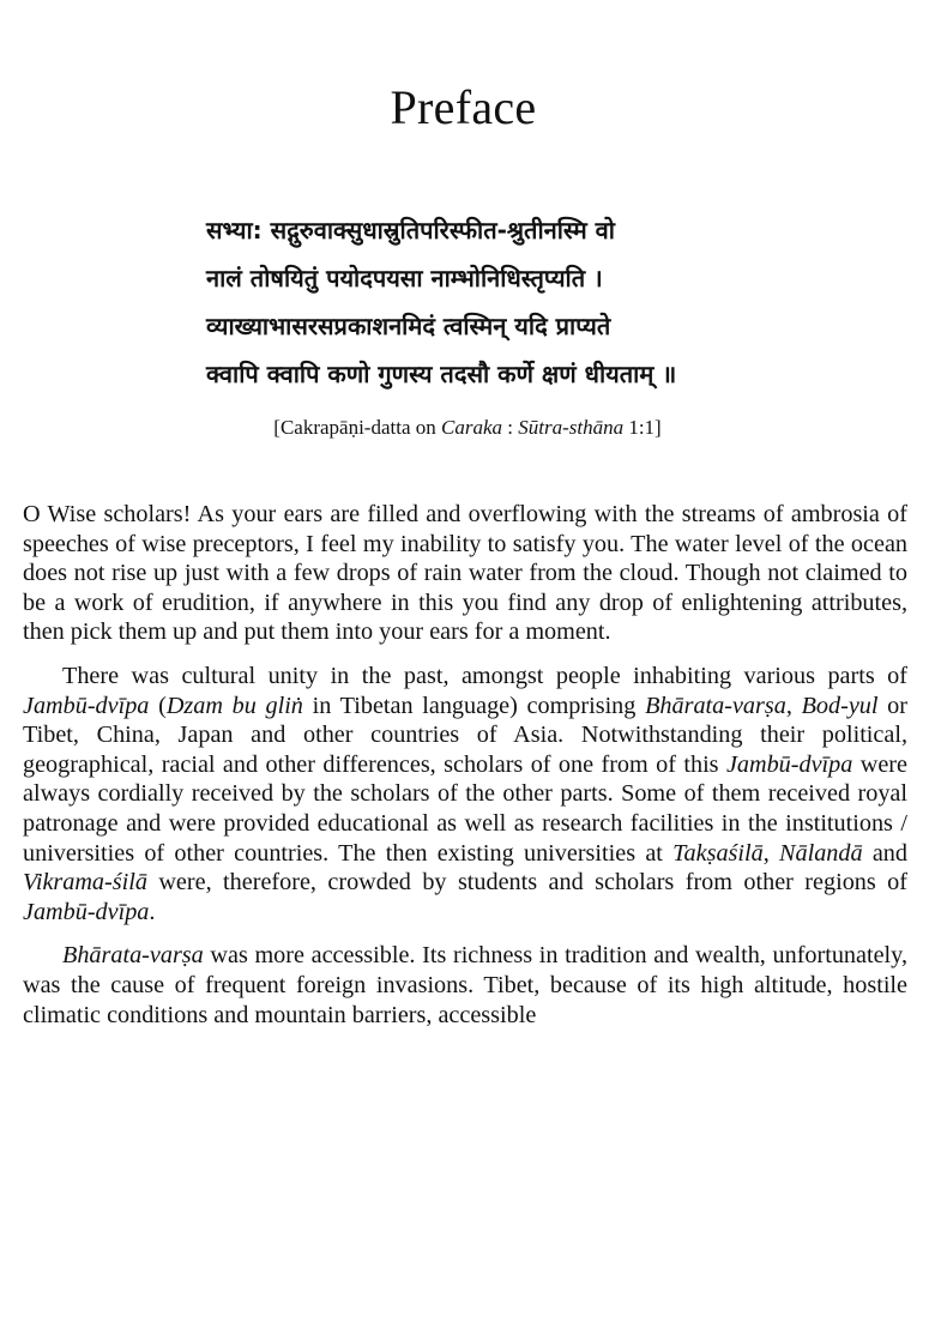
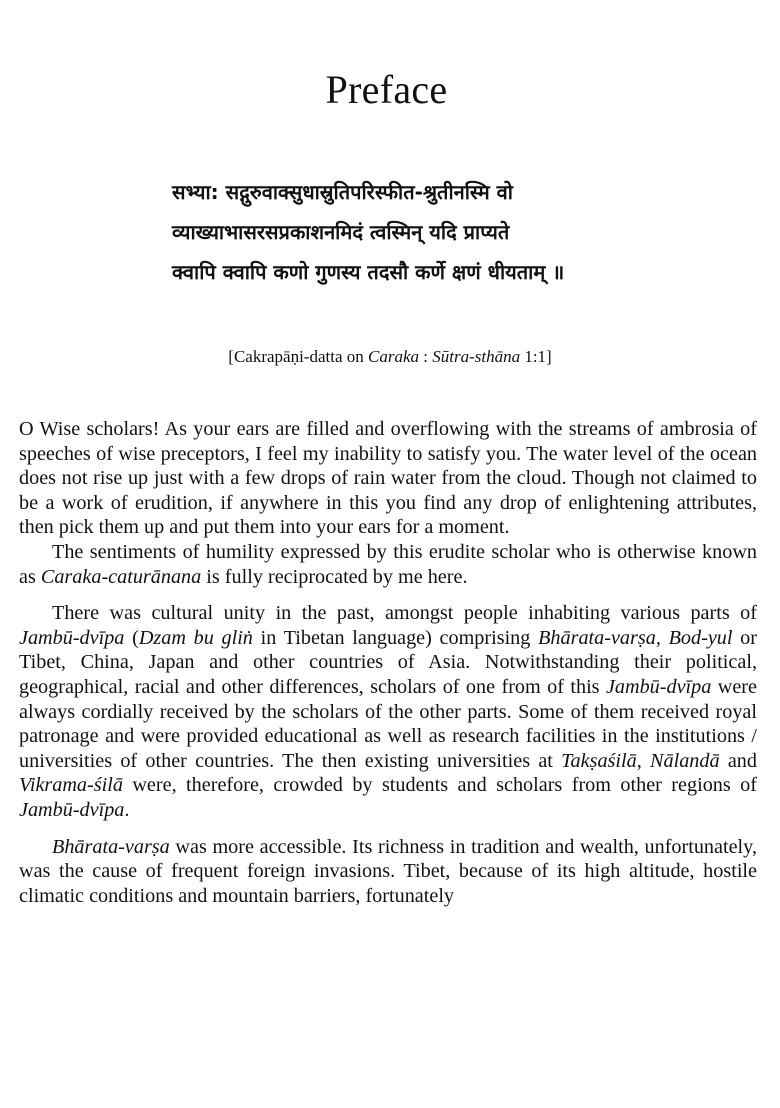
  Preface
  सभ्या: सद्गुरुवाक्सुधास्रुतिपरिस्फीत-श्रुतीनस्मि वो
- नालं तोषयितुं पयोदपयसा नाम्भोनिधिस्तृप्यति ।
  व्याख्याभासरसप्रकाशनमिदं त्वस्मिन् यदि प्राप्यते
  क्वापि क्वापि कणो गुणस्य तदसौ कर्णे क्षणं धीयताम् ॥
  [Cakrapāṇi-datta on Caraka : Sūtra-sthāna 1:1]
  O Wise scholars! As your ears are filled and overflowing with the streams of ambrosia of speeches of wise preceptors, I feel my inability to satisfy you. The water level of the ocean does not rise up just with a few drops of rain water from the cloud. Though not claimed to be a work of erudition, if anywhere in this you find any drop of enlightening attributes, then pick them up and put them into your ears for a moment.
+ The sentiments of humility expressed by this erudite scholar who is otherwise known as Caraka-caturānana is fully reciprocated by me here.
  There was cultural unity in the past, amongst people inhabiting various parts of Jambū-dvīpa (Dzam bu gliṅ in Tibetan language) comprising Bhārata-varṣa, Bod-yul or Tibet, China, Japan and other countries of Asia. Notwithstanding their political, geographical, racial and other differences, scholars of one from of this Jambū-dvīpa were always cordially received by the scholars of the other parts. Some of them received royal patronage and were provided educational as well as research facilities in the institutions / universities of other countries. The then existing universities at Takṣaśilā, Nālandā and Vikrama-śilā were, therefore, crowded by students and scholars from other regions of Jambū-dvīpa.
- Bhārata-varṣa was more accessible. Its richness in tradition and wealth, unfortunately, was the cause of frequent foreign invasions. Tibet, because of its high altitude, hostile climatic conditions and mountain barriers, accessible
+ Bhārata-varṣa was more accessible. Its richness in tradition and wealth, unfortunately, was the cause of frequent foreign invasions. Tibet, because of its high altitude, hostile climatic conditions and mountain barriers, fortunately
